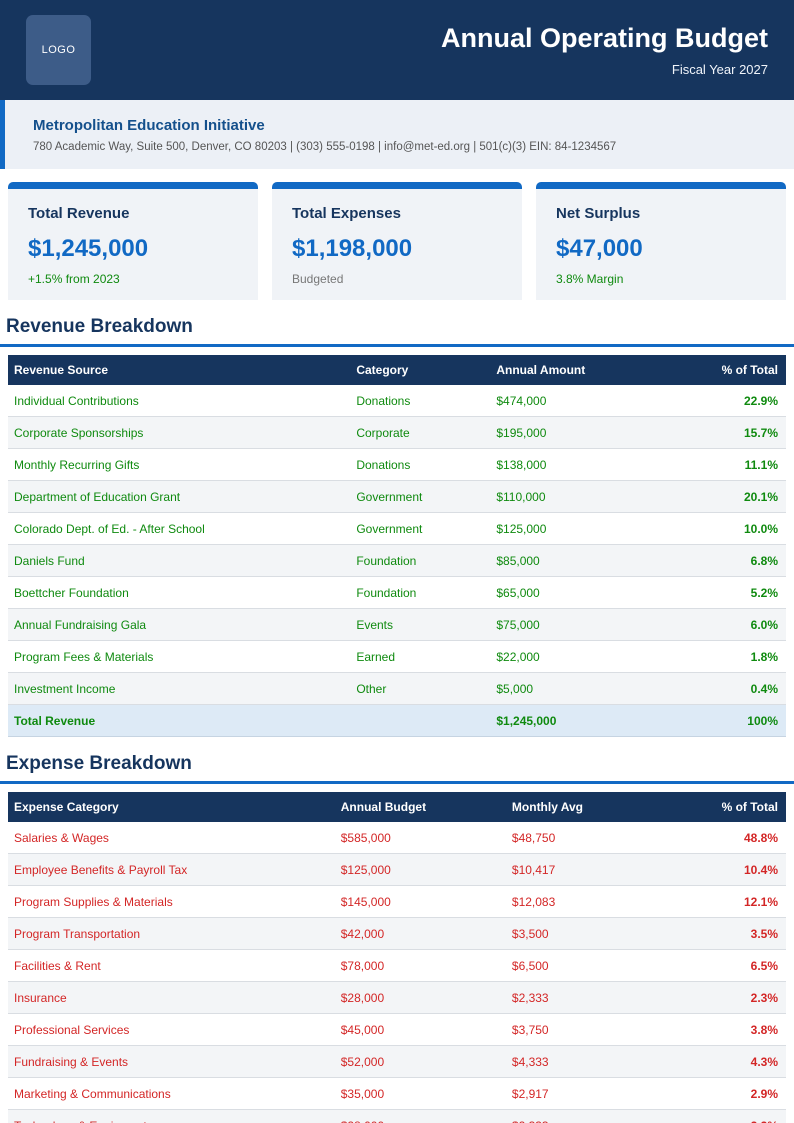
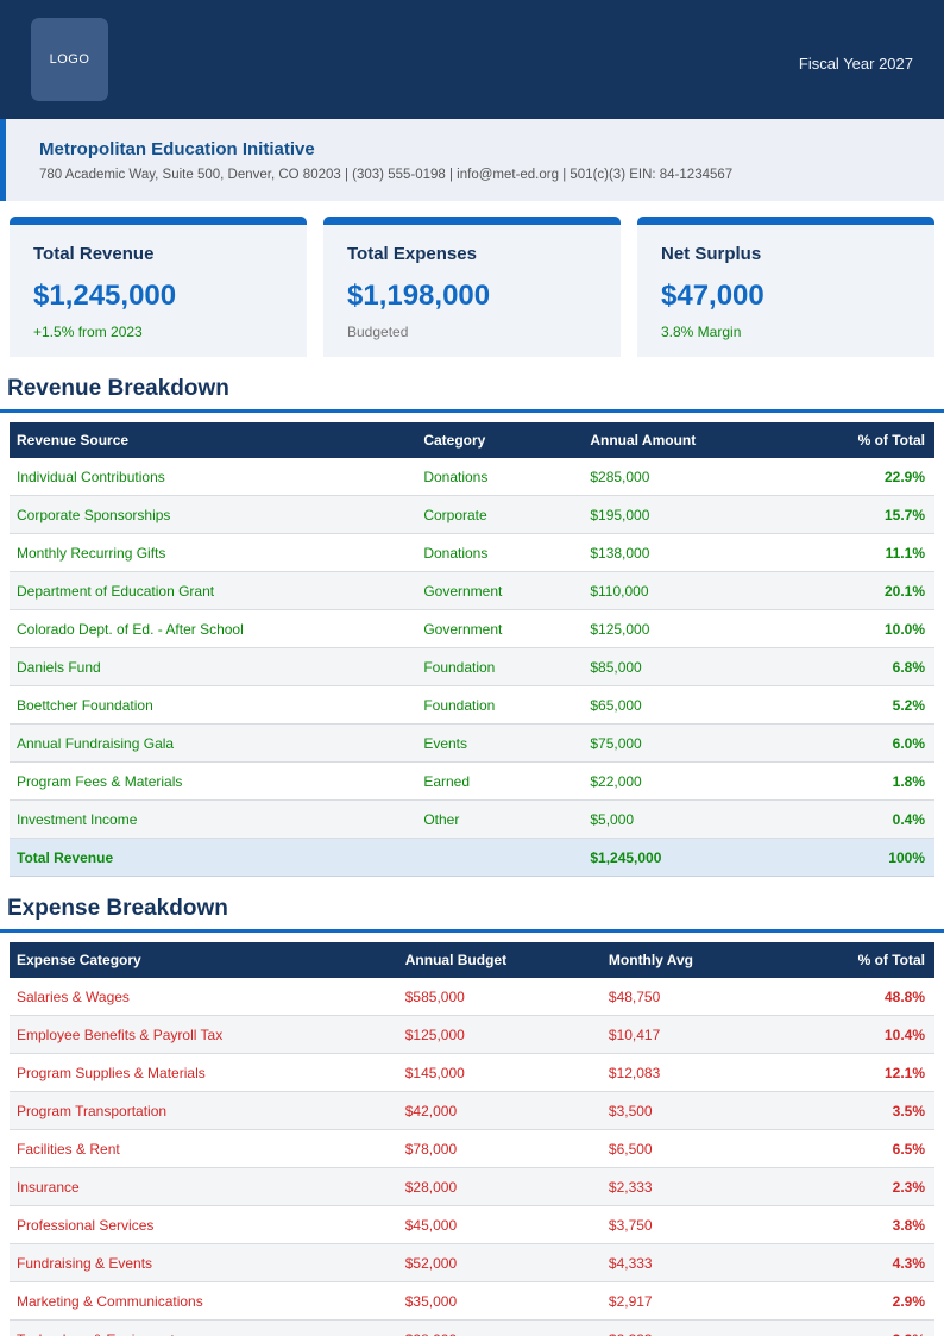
  LOGO
- Annual Operating Budget
  Fiscal Year 2027
  Metropolitan Education Initiative
  780 Academic Way, Suite 500, Denver, CO 80203 | (303) 555-0198 | info@met-ed.org | 501(c)(3) EIN: 84-1234567
  Total Revenue
  $1,245,000
  +1.5% from 2023
  Total Expenses
  $1,198,000
  Budgeted
  Net Surplus
  $47,000
  3.8% Margin
  Revenue Breakdown
  Revenue Source	Category	Annual Amount	% of Total
- Individual Contributions	Donations	$474,000	22.9%
+ Individual Contributions	Donations	$285,000	22.9%
  Corporate Sponsorships	Corporate	$195,000	15.7%
  Monthly Recurring Gifts	Donations	$138,000	11.1%
  Department of Education Grant	Government	$110,000	20.1%
  Colorado Dept. of Ed. - After School	Government	$125,000	10.0%
  Daniels Fund	Foundation	$85,000	6.8%
  Boettcher Foundation	Foundation	$65,000	5.2%
  Annual Fundraising Gala	Events	$75,000	6.0%
  Program Fees & Materials	Earned	$22,000	1.8%
  Investment Income	Other	$5,000	0.4%
  Total Revenue		$1,245,000	100%
  Expense Breakdown
  Expense Category	Annual Budget	Monthly Avg	% of Total
  Salaries & Wages	$585,000	$48,750	48.8%
  Employee Benefits & Payroll Tax	$125,000	$10,417	10.4%
  Program Supplies & Materials	$145,000	$12,083	12.1%
  Program Transportation	$42,000	$3,500	3.5%
  Facilities & Rent	$78,000	$6,500	6.5%
  Insurance	$28,000	$2,333	2.3%
  Professional Services	$45,000	$3,750	3.8%
  Fundraising & Events	$52,000	$4,333	4.3%
  Marketing & Communications	$35,000	$2,917	2.9%
